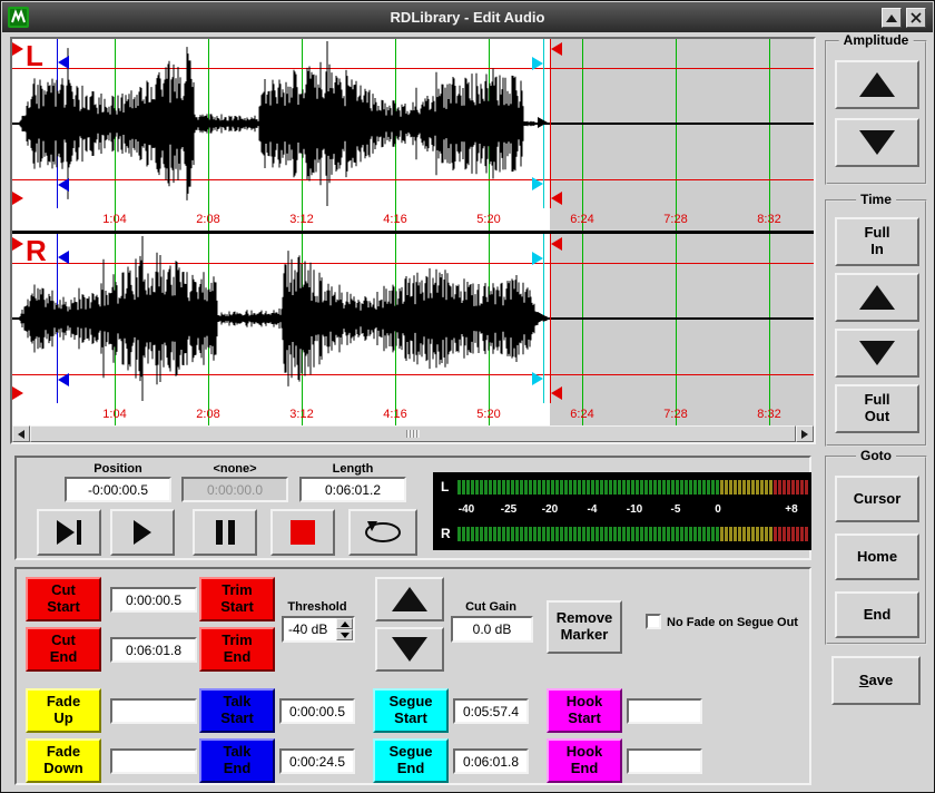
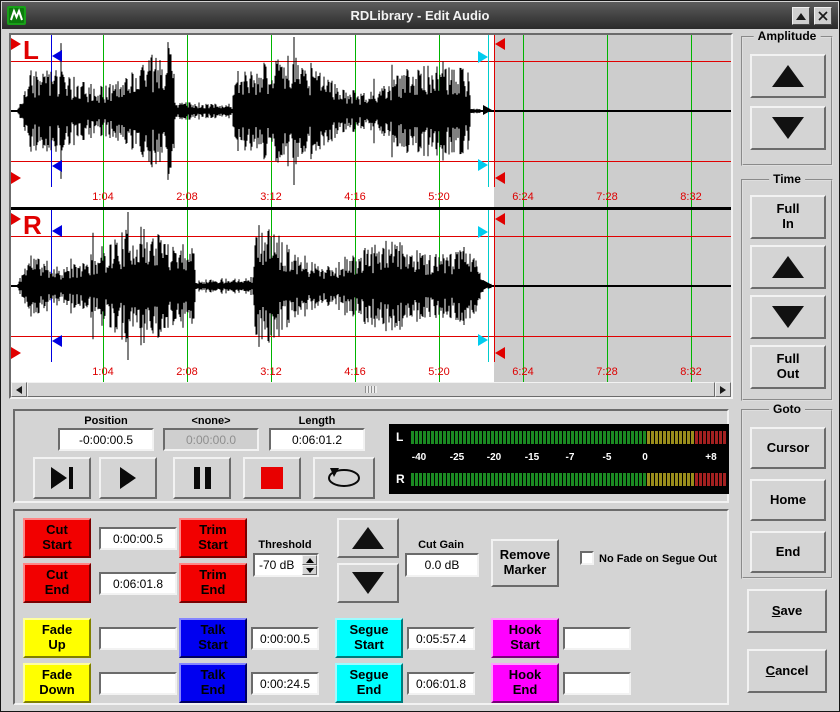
  RDLibrary - Edit Audio
  1:04
  2:08
  3:12
  4:16
  5:20
  6:24
  7:28
  8:32
  L
  1:04
  2:08
  3:12
  4:16
  5:20
  6:24
  7:28
  8:32
  R
  Position
  -0:00:00.5
  <none>
  0:00:00.0
  Length
  0:06:01.2
  L
  -40
  -25
  -20
- -4
+ -15
- -10
+ -7
  -5
  0
  +8
  R
  Cut
  Start
  0:00:00.5
  Cut
  End
  0:06:01.8
  Trim
  Start
  Trim
  End
  Threshold
- -40 dB
+ -70 dB
  Cut Gain
  0.0 dB
  Remove
  Marker
  No Fade on Segue Out
  Fade
  Up
  Fade
  Down
  Talk
  Start
  0:00:00.5
  Talk
  End
  0:00:24.5
  Segue
  Start
  0:05:57.4
  Segue
  End
  0:06:01.8
  Hook
  Start
  Hook
  End
  Amplitude
  Time
  Full
  In
  Full
  Out
  Goto
  Cursor
  Home
  End
  S
  ave
+ C
+ ancel
